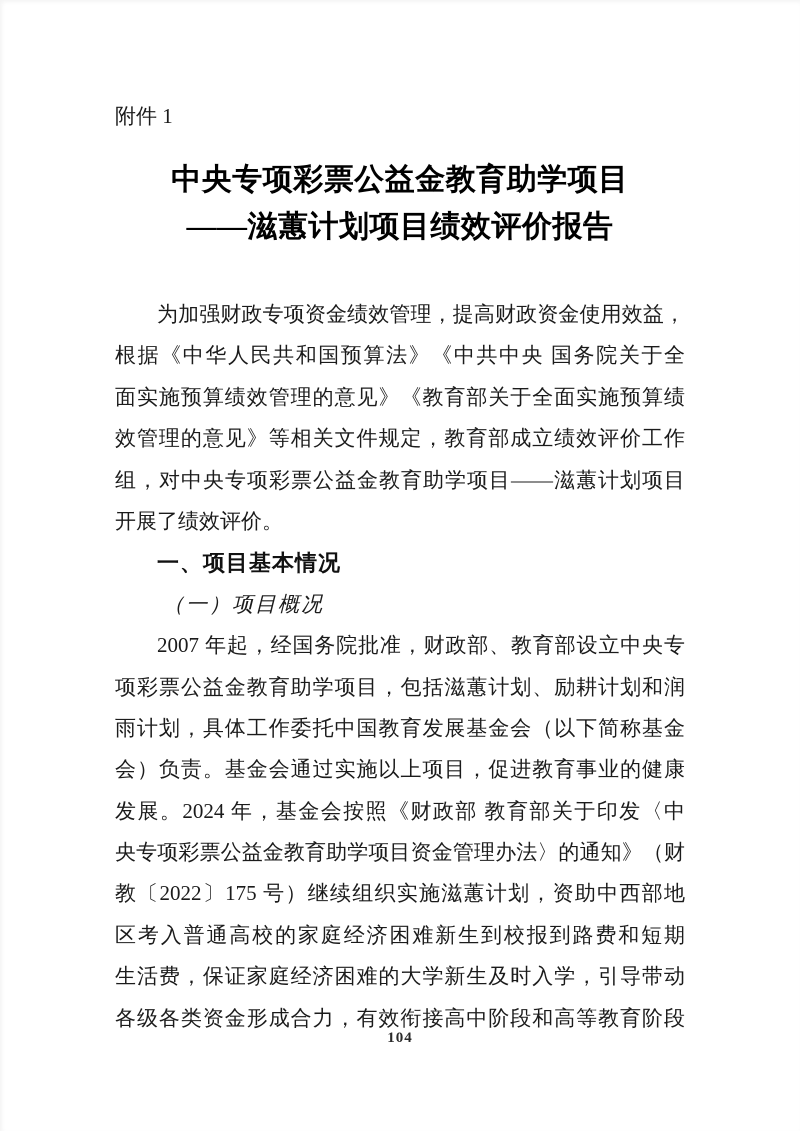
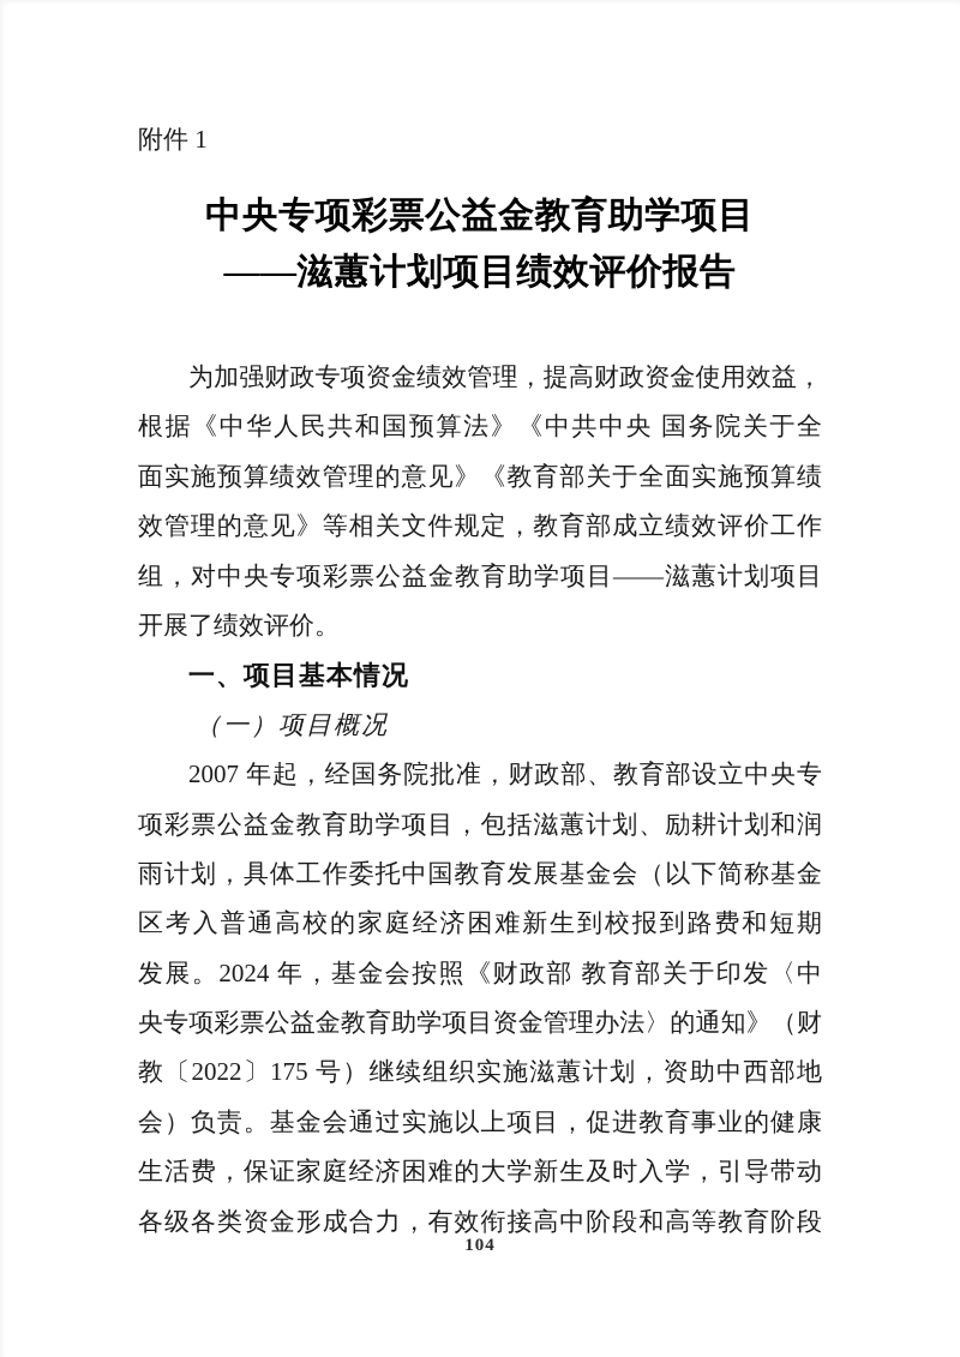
  附件 1
  中央专项彩票公益金教育助学项目
  ——滋蕙计划项目绩效评价报告
  为加强财政专项资金绩效管理，提高财政资金使用效益，
  根据《中华人民共和国预算法》《中共中央 国务院关于全
  面实施预算绩效管理的意见》《教育部关于全面实施预算绩
  效管理的意见》等相关文件规定，教育部成立绩效评价工作
  组，对中央专项彩票公益金教育助学项目——滋蕙计划项目
  开展了绩效评价。
  一、项目基本情况
  （一）项目概况
  2007 年起，经国务院批准，财政部、教育部设立中央专
  项彩票公益金教育助学项目，包括滋蕙计划、励耕计划和润
  雨计划，具体工作委托中国教育发展基金会（以下简称基金
- 会）负责。基金会通过实施以上项目，促进教育事业的健康
+ 区考入普通高校的家庭经济困难新生到校报到路费和短期
  发展。2024 年，基金会按照《财政部 教育部关于印发〈中
  央专项彩票公益金教育助学项目资金管理办法〉的通知》（财
  教〔2022〕175 号）继续组织实施滋蕙计划，资助中西部地
- 区考入普通高校的家庭经济困难新生到校报到路费和短期
+ 会）负责。基金会通过实施以上项目，促进教育事业的健康
  生活费，保证家庭经济困难的大学新生及时入学，引导带动
  各级各类资金形成合力，有效衔接高中阶段和高等教育阶段
  104
